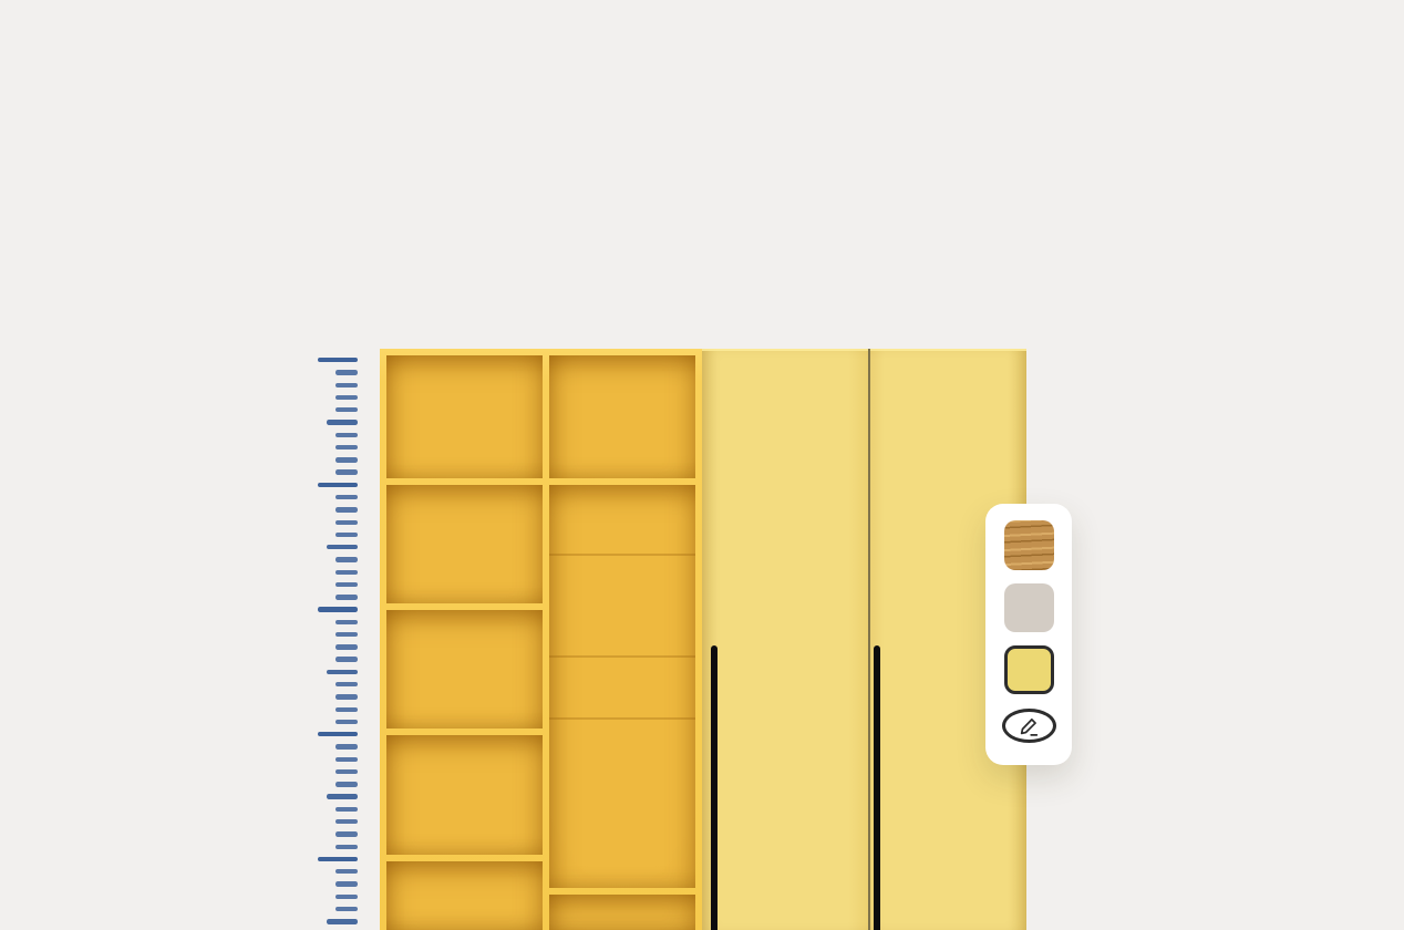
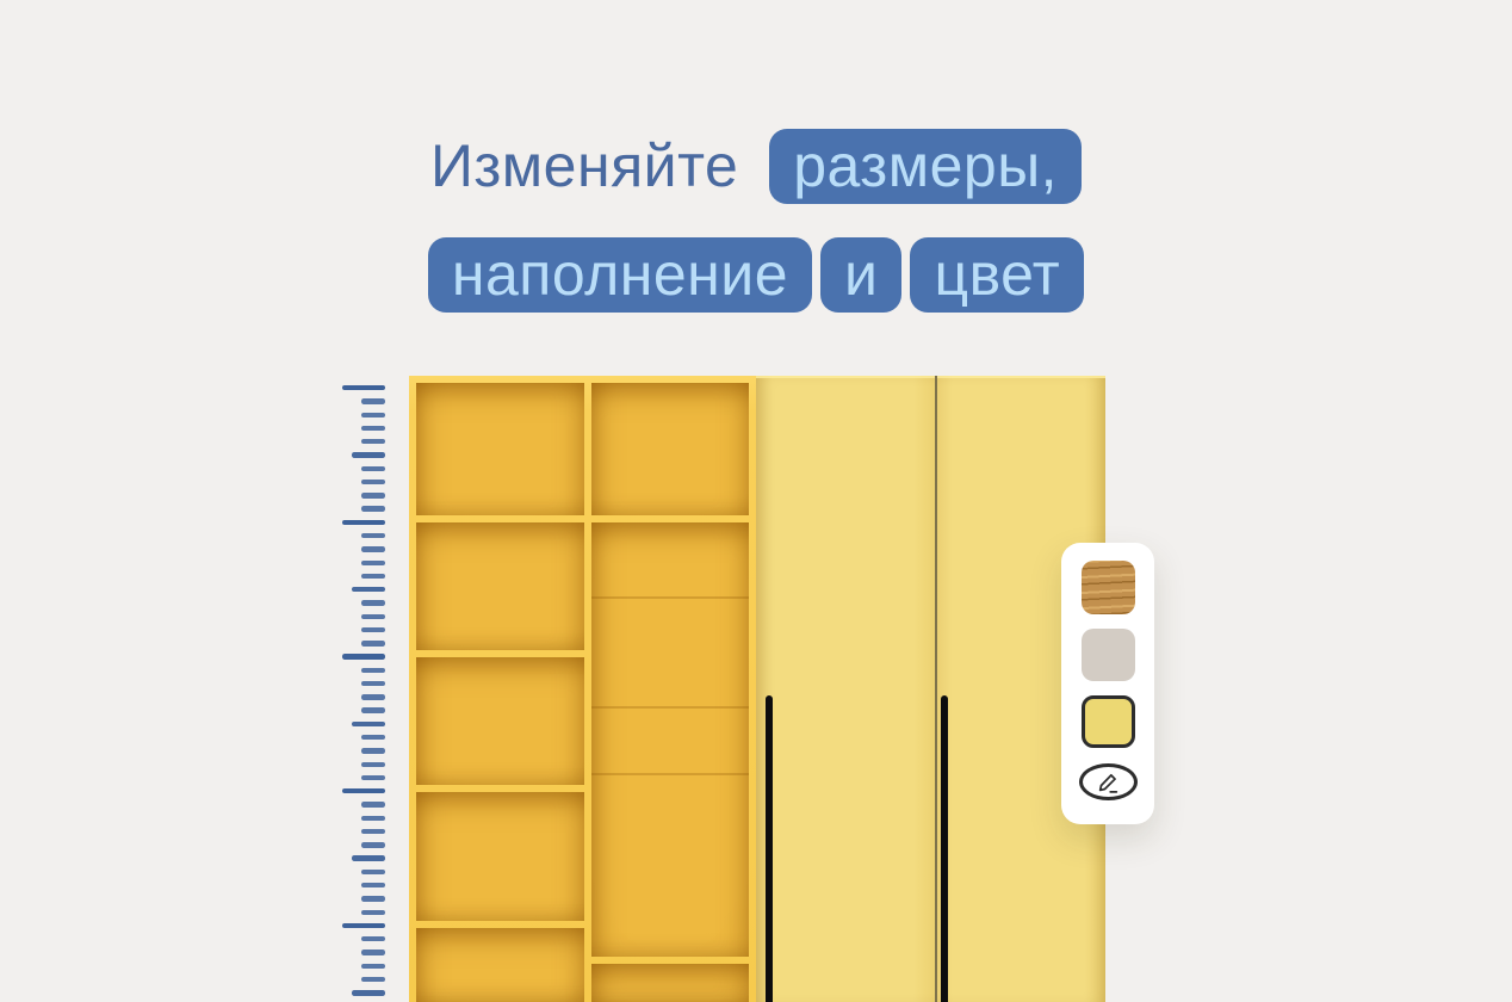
+ Изменяйте
+ размеры,
+ наполнение
+ и
+ цвет
